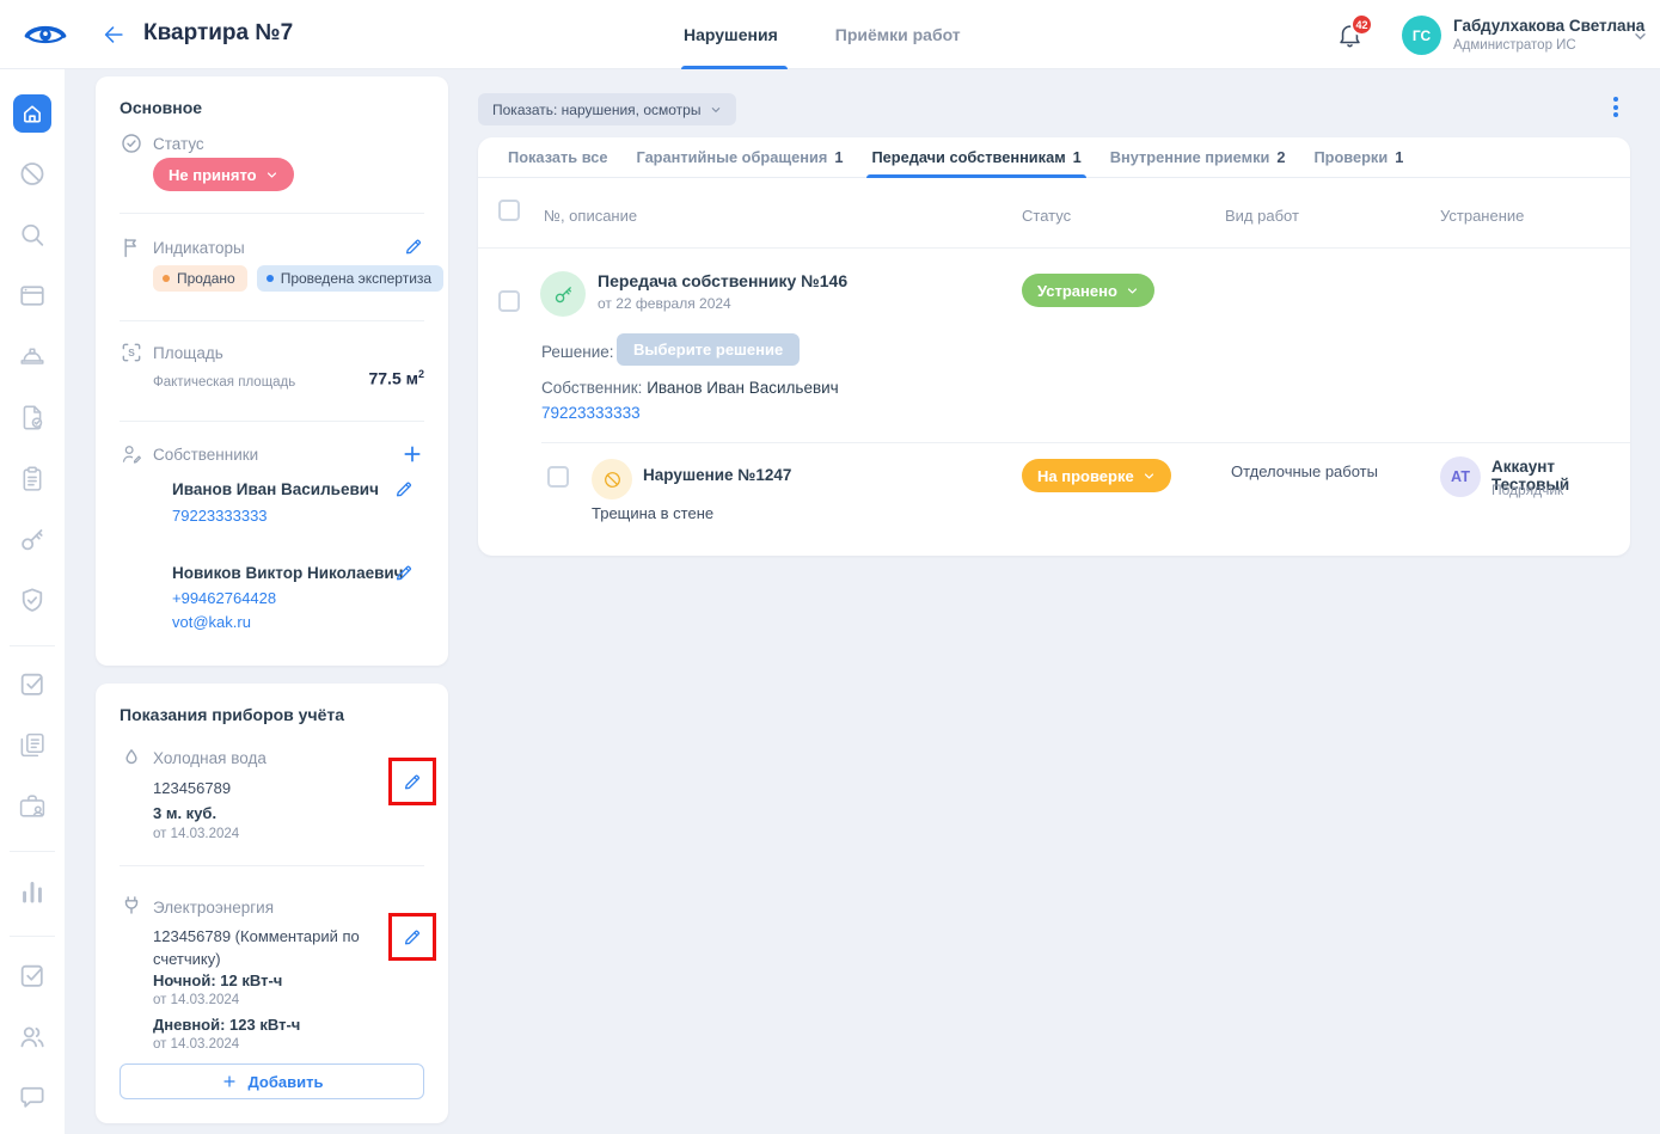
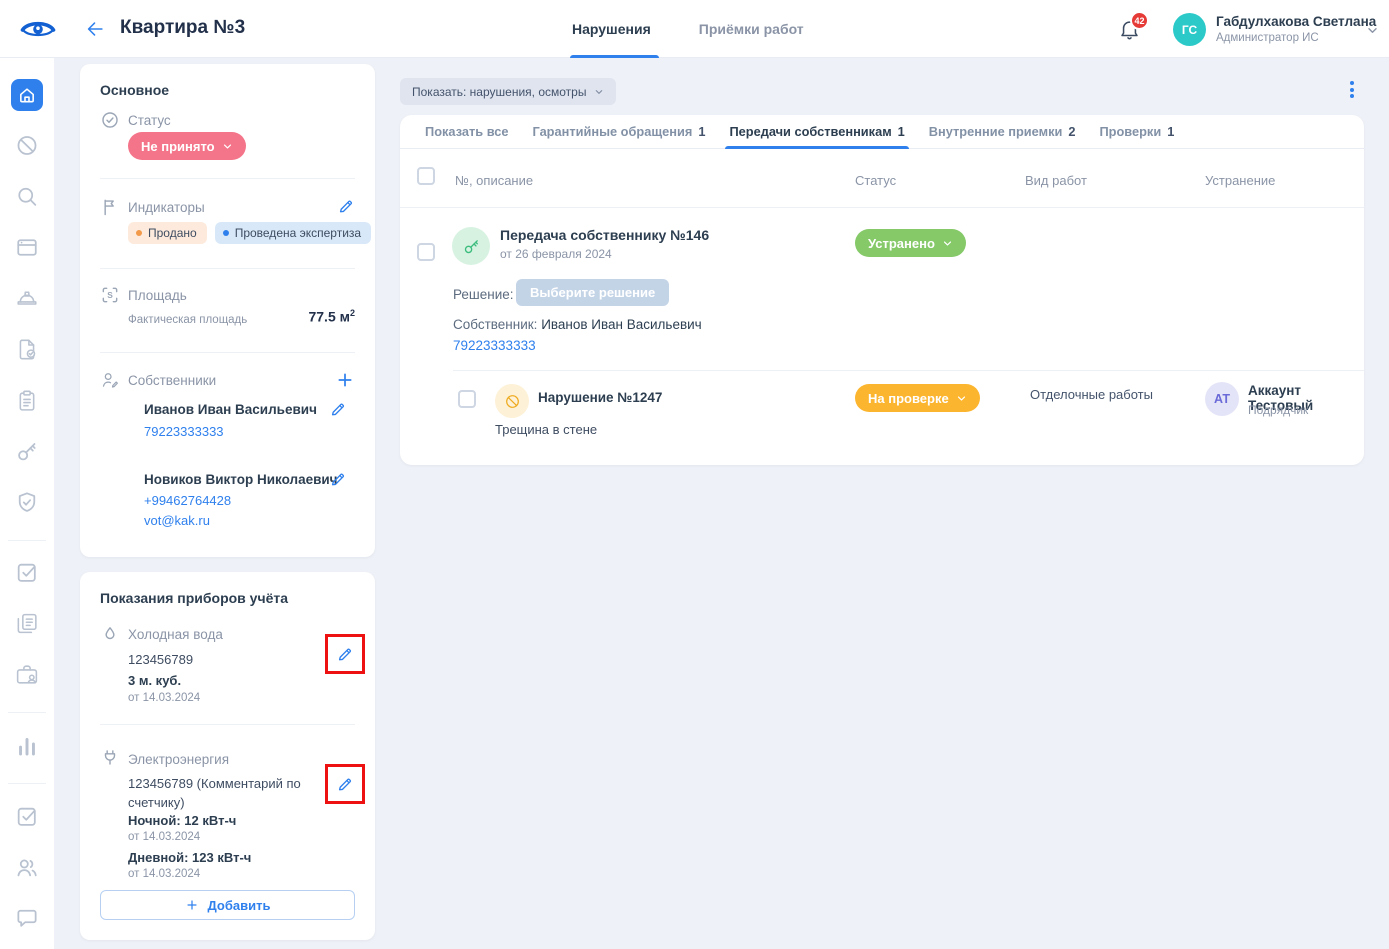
- Квартира №7
+ Квартира №3
  Нарушения
  Приёмки работ
  42
  ГС
  Габдулхакова Светлана
  Администратор ИС
  Основное
  Статус
  Не принято
  Индикаторы
  Продано
  Проведена экспертиза
  S
  Площадь
  Фактическая площадь
  77.5 м2
  Собственники
  Иванов Иван Васильевич
  79223333333
  Новиков Виктор Николаевич
  +99462764428
  vot@kak.ru
  Показания приборов учёта
  Холодная вода
  123456789
  3 м. куб.
  от 14.03.2024
  Электроэнергия
  123456789 (Комментарий по счетчику)
  Ночной: 12 кВт-ч
  от 14.03.2024
  Дневной: 123 кВт-ч
  от 14.03.2024
  Добавить
  Показать: нарушения, осмотры
  Показать все
  Гарантийные обращения
  1
  Передачи собственникам
  1
  Внутренние приемки
  2
  Проверки
  1
  №, описание
  Статус
  Вид работ
  Устранение
  Передача собственнику №146
- от 22 февраля 2024
+ от 26 февраля 2024
  Устранено
  Решение:
  Выберите решение
  Собственник: Иванов Иван Васильевич
  79223333333
  Нарушение №1247
  Трещина в стене
  На проверке
  Отделочные работы
  АТ
  Аккаунт Тестовый
  Подрядчик
